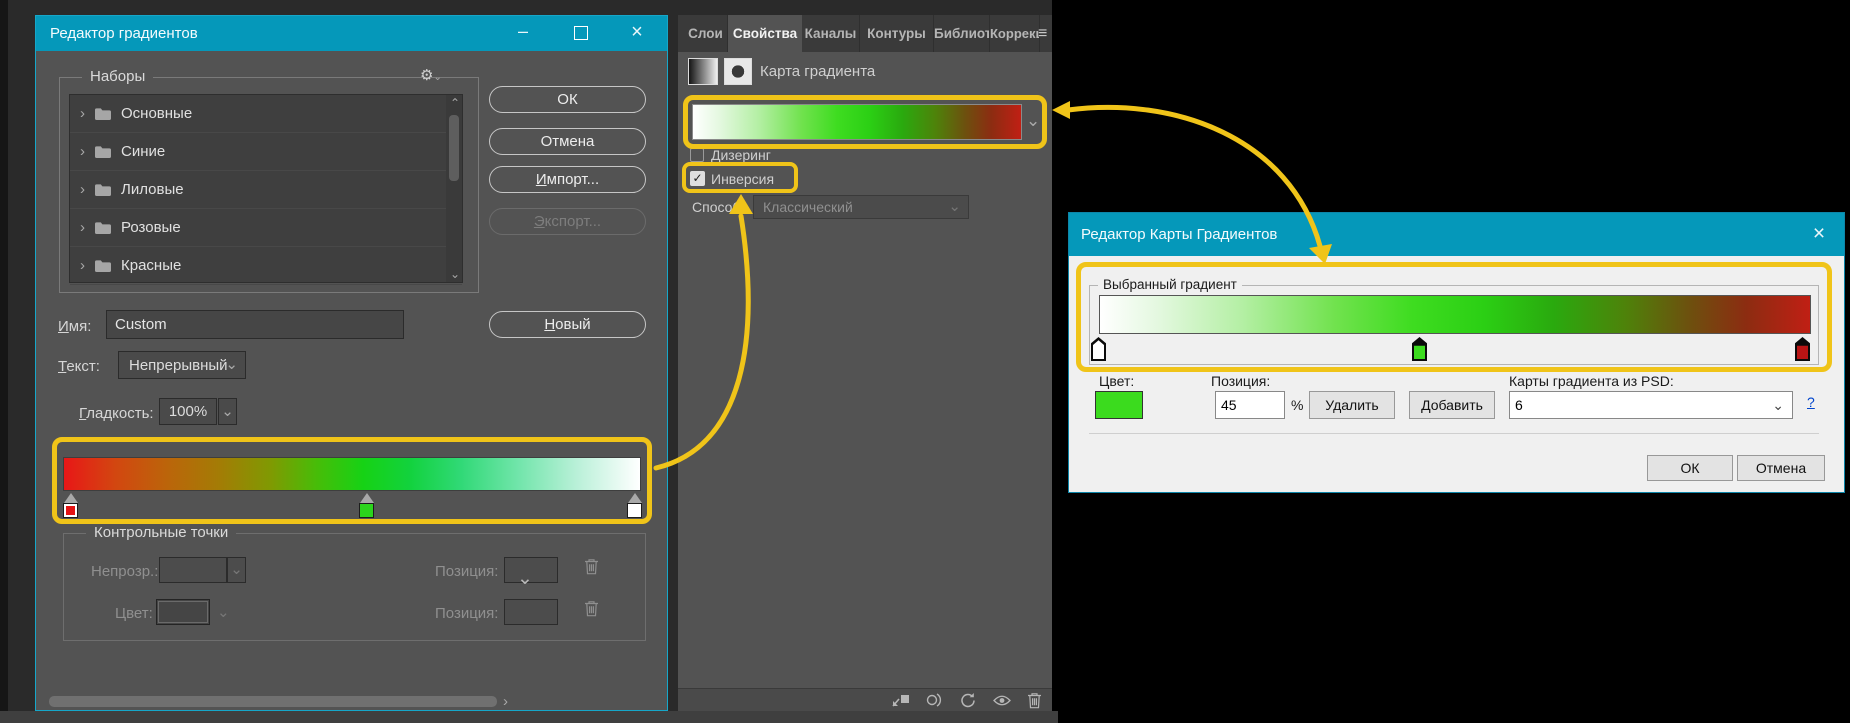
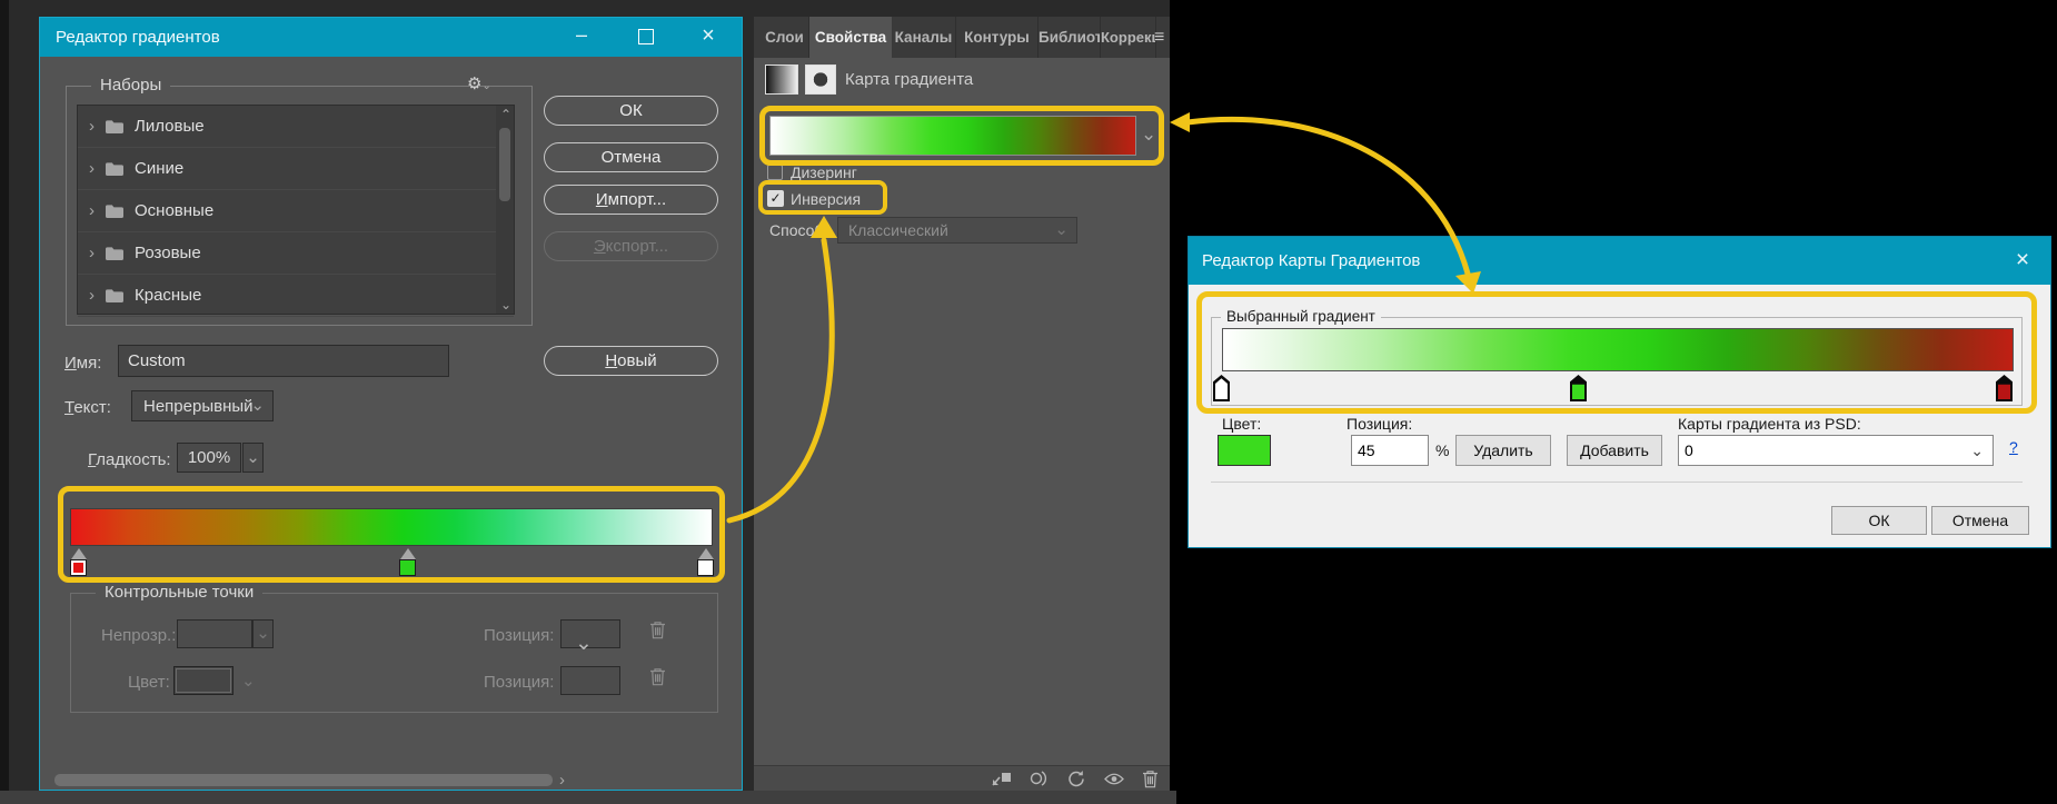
  Слои
  Свойства
  Каналы
  Контуры
  Библиот
  Коррекц
  ≡
  Карта градиента
  ⌄
  Дизеринг
  ✓
  Инверсия
  Спосо
  Классический
  ⌄
  Редактор градиентов
  –
  ×
  Наборы
  ⚙⌄
  ›
- Основные
+ Лиловые
  ›
  Синие
  ›
- Лиловые
+ Основные
  ›
  Розовые
  ›
  Красные
  ⌃
  ⌄
  ОК
  Отмена
  Импорт...
  Экспорт...
  Новый
  Имя:
  Custom
  Текст:
  Непрерывный
  ⌄
  Гладкость:
  100%
  ⌄
  Контрольные точки
  Непрозр.:
  ⌄
  Позиция:
  Цвет:
  ⌄
  Позиция:
  ⌄
  ›
  Редактор Карты Градиентов
  ×
  Выбранный градиент
  Цвет:
  Позиция:
  45
  %
  Удалить
  Добавить
  Карты градиента из PSD:
- 6
+ 0
  ⌄
  ?
  ОК
  Отмена
